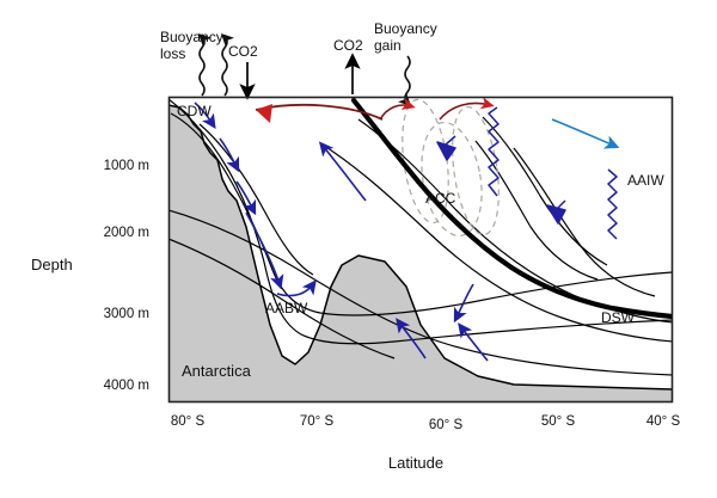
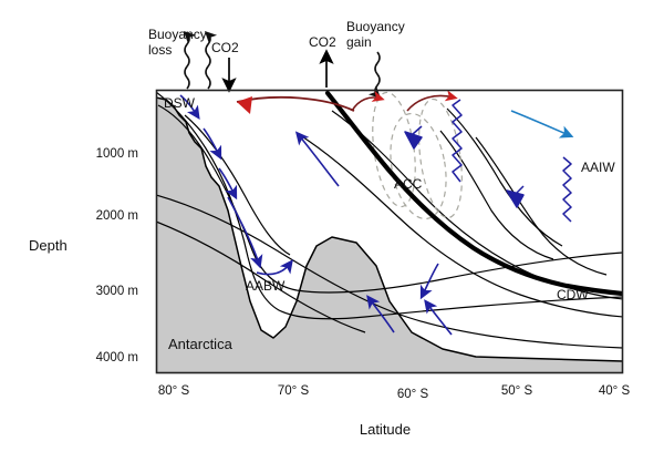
  Buoyancy
  loss
  CO2
  CO2
  Buoyancy
  gain
- CDW
+ DSW
  AABW
  ACC
  AAIW
- DSW
+ CDW
  Antarctica
  1000 m
  2000 m
  3000 m
  4000 m
  Depth
  80° S
  70° S
  60° S
  50° S
  40° S
  Latitude
